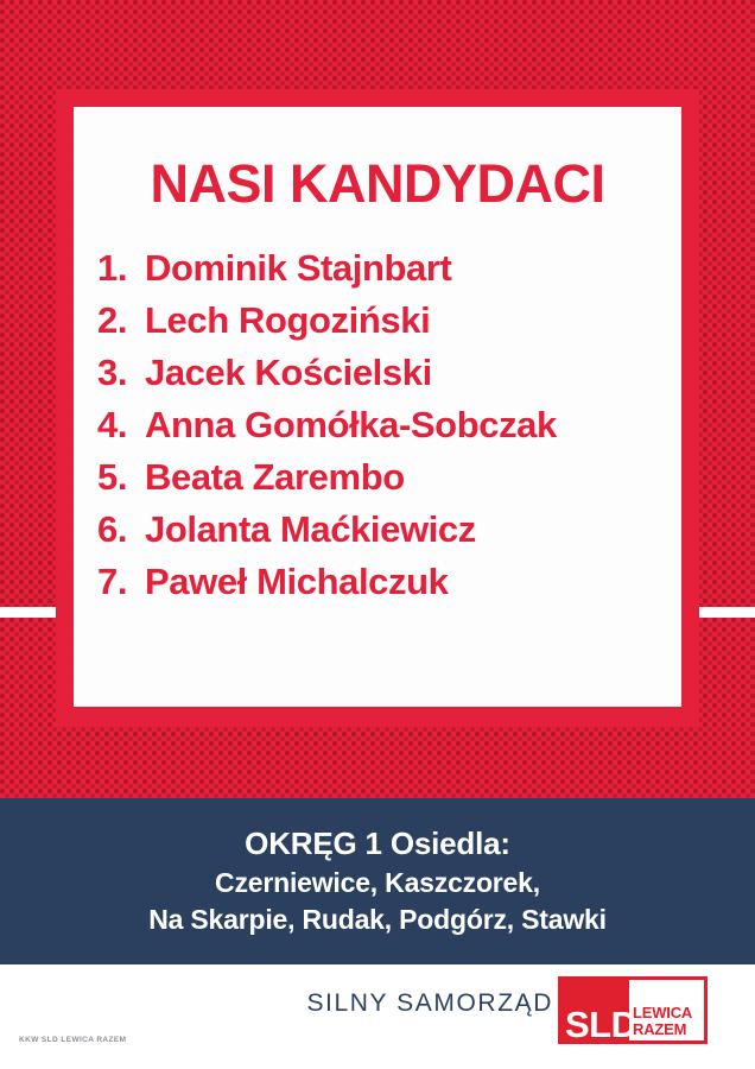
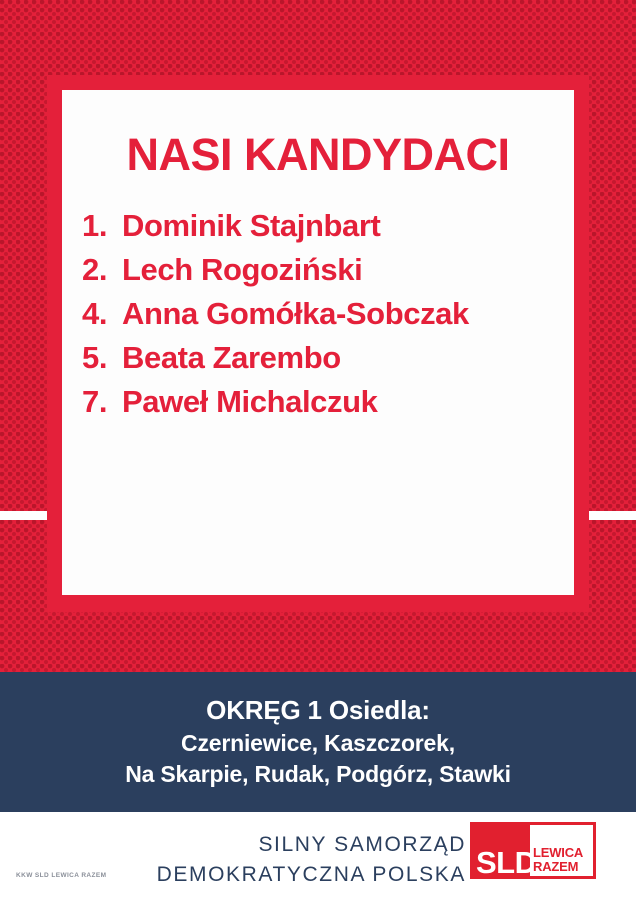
  NASI KANDYDACI
  1.
  Dominik Stajnbart
  2.
  Lech Rogoziński
- 3.
- Jacek Kościelski
  4.
  Anna Gomółka-Sobczak
  5.
  Beata Zarembo
- 6.
- Jolanta Maćkiewicz
  7.
  Paweł Michalczuk
  OKRĘG 1 Osiedla:
  Czerniewice, Kaszczorek,
  Na Skarpie, Rudak, Podgórz, Stawki
  SILNY SAMORZĄD
+ DEMOKRATYCZNA POLSKA
  SLD
  LEWICA
  RAZEM
